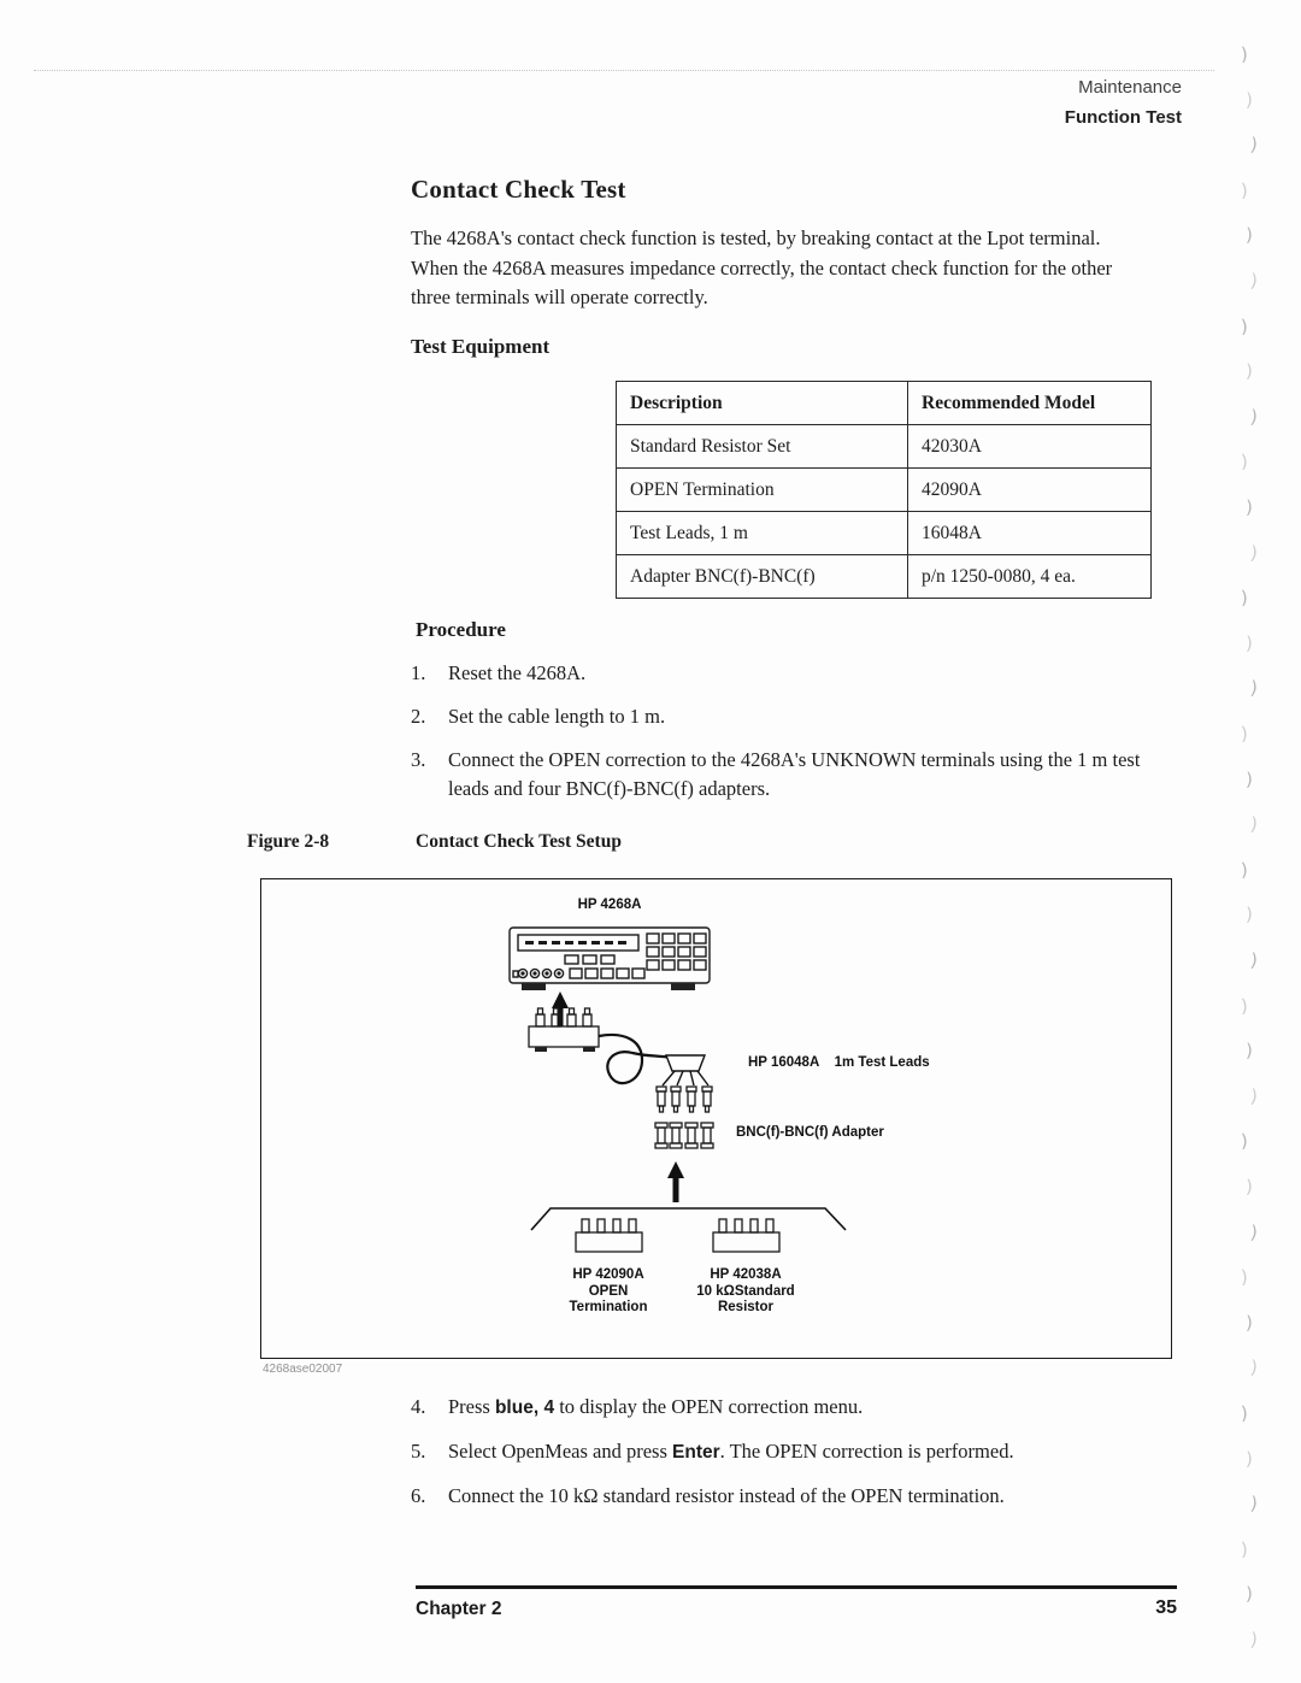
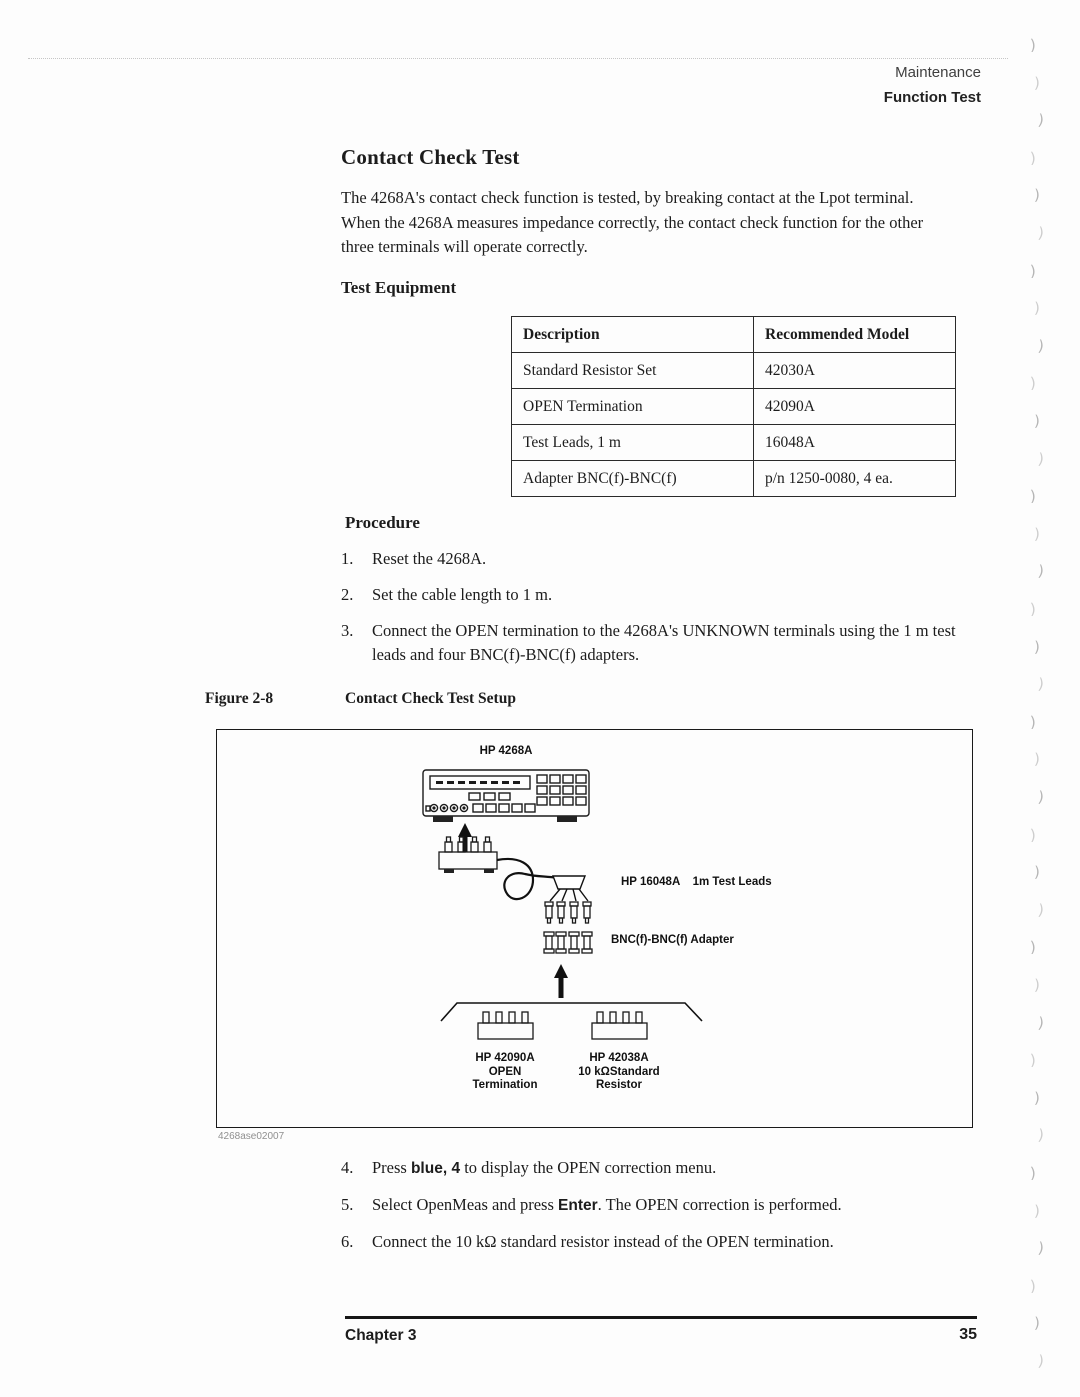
  Maintenance
  Function Test
  Contact Check Test
  The 4268A's contact check function is tested, by breaking contact at the Lpot terminal. When the 4268A measures impedance correctly, the contact check function for the other three terminals will operate correctly.
  Test Equipment
  Description	Recommended Model
  Standard Resistor Set	42030A
  OPEN Termination	42090A
  Test Leads, 1 m	16048A
  Adapter BNC(f)-BNC(f)	p/n 1250-0080, 4 ea.
  Procedure
  1.
  Reset the 4268A.
  2.
  Set the cable length to 1 m.
  3.
- Connect the OPEN correction to the 4268A's UNKNOWN terminals using the 1 m test leads and four BNC(f)-BNC(f) adapters.
+ Connect the OPEN termination to the 4268A's UNKNOWN terminals using the 1 m test leads and four BNC(f)-BNC(f) adapters.
  Figure 2-8
  Contact Check Test Setup
  HP 4268A
  HP 16048A 1m Test Leads
  BNC(f)-BNC(f) Adapter
  HP 42090A
  OPEN
  Termination
  HP 42038A
  10 kΩStandard
  Resistor
  4268ase02007
  4.
  Press blue, 4 to display the OPEN correction menu.
  5.
  Select OpenMeas and press Enter. The OPEN correction is performed.
  6.
  Connect the 10 kΩ standard resistor instead of the OPEN termination.
- Chapter 2
+ Chapter 3
  35
